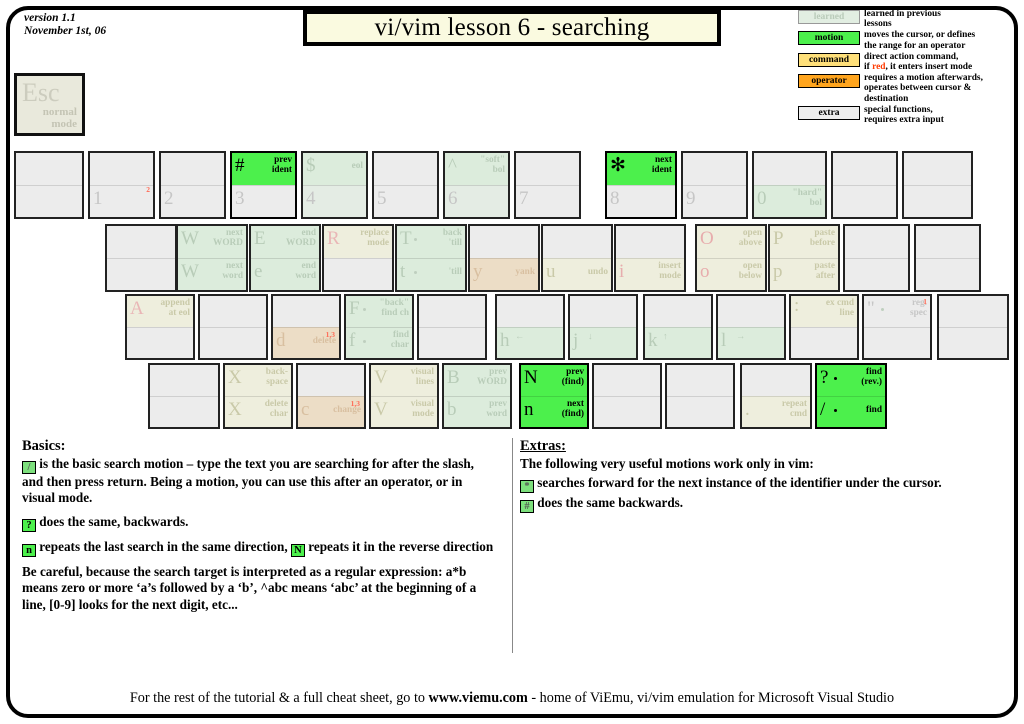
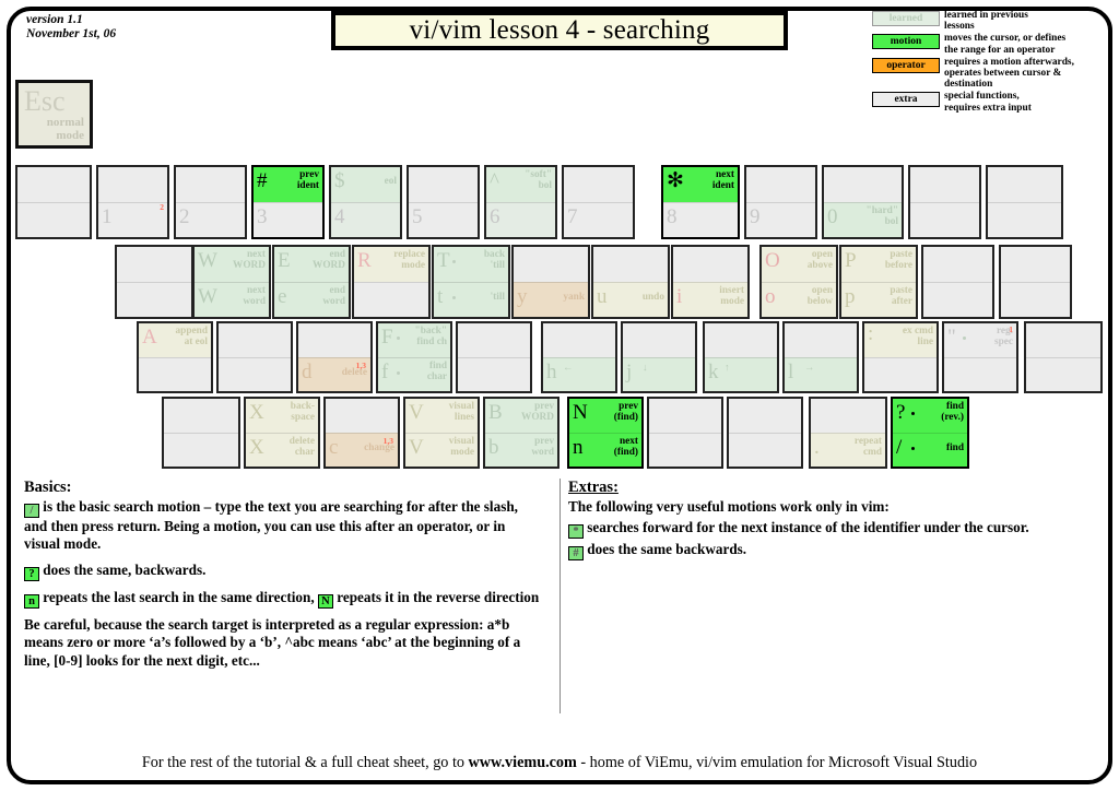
  version 1.1
  November 1st, 06
- vi/vim lesson 6 - searching
+ vi/vim lesson 4 - searching
  learned
  learned in previous
  lessons
  motion
  moves the cursor, or defines
  the range for an operator
- command
- direct action command,
- if red, it enters insert mode
  operator
  requires a motion afterwards,
  operates between cursor &
  destination
  extra
  special functions,
  requires extra input
  Esc
  normal
  mode
  1
  2
  2
  #
  prev
  ident
  3
  $
  eol
  4
  5
  ^
  "soft"
  bol
  6
  7
  ✻
  next
  ident
  8
  9
  0
  "hard"
  bol
  W
  next
  WORD
  W
  next
  word
  E
  end
  WORD
  e
  end
  word
  R
  replace
  mode
  T
  back
  'till
  t
  'till
  y
  yank
  u
  undo
  i
  insert
  mode
  O
  open
  above
  o
  open
  below
  P
  paste
  before
  p
  paste
  after
  A
  append
  at eol
  d
  delete
  1,3
  F
  "back"
  find ch
  f
  find
  char
  h
  ←
  j
  ↓
  k
  ↑
  l
  →
  :
  ex cmd
  line
  "
  reg.
  spec
  1
  X
  back-
  space
  X
  delete
  char
  c
  change
  1,3
  V
  visual
  lines
  V
  visual
  mode
  B
  prev
  WORD
  b
  prev
  word
  N
  prev
  (find)
  n
  next
  (find)
  .
  repeat
  cmd
  ?
  find
  (rev.)
  /
  find
  Basics:
  / is the basic search motion – type the text you are searching for after the slash, and then press return. Being a motion, you can use this after an operator, or in visual mode.
  ? does the same, backwards.
  n repeats the last search in the same direction, N repeats it in the reverse direction
  Be careful, because the search target is interpreted as a regular expression: a*b means zero or more ‘a’s followed by a ‘b’, ^abc means ‘abc’ at the beginning of a line, [0-9] looks for the next digit, etc...
  Extras:
  The following very useful motions work only in vim:
  * searches forward for the next instance of the identifier under the cursor.
  # does the same backwards.
  For the rest of the tutorial & a full cheat sheet, go to www.viemu.com - home of ViEmu, vi/vim emulation for Microsoft Visual Studio
